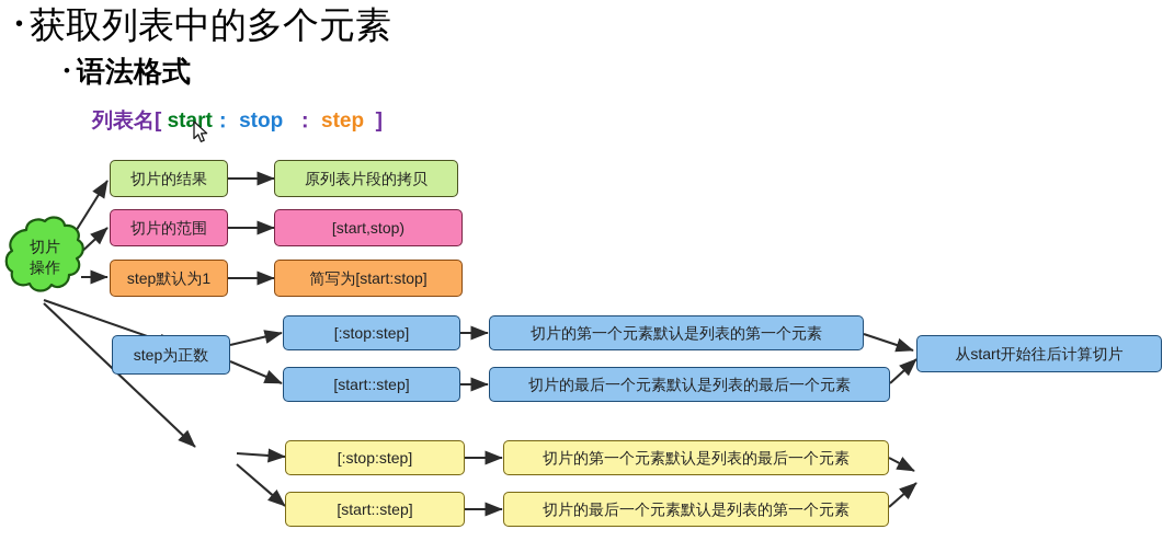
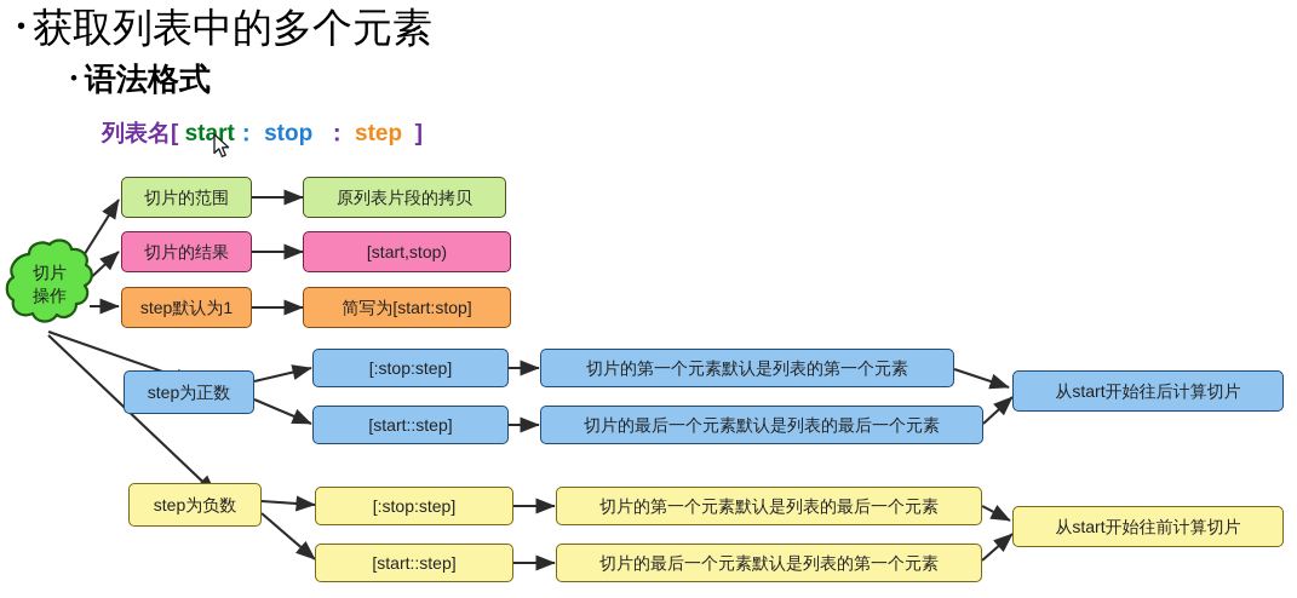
  • 获取列表中的多个元素
  • 语法格式
  列表名[ start： stop ： step ]
  切片
  操作
- 切片的结果
+ 切片的范围
  原列表片段的拷贝
- 切片的范围
+ 切片的结果
  [start,stop)
  step默认为1
  简写为[start:stop]
  step为正数
  [:stop:step]
  切片的第一个元素默认是列表的第一个元素
  [start::step]
  切片的最后一个元素默认是列表的最后一个元素
  从start开始往后计算切片
+ step为负数
  [:stop:step]
  切片的第一个元素默认是列表的最后一个元素
  [start::step]
  切片的最后一个元素默认是列表的第一个元素
+ 从start开始往前计算切片
